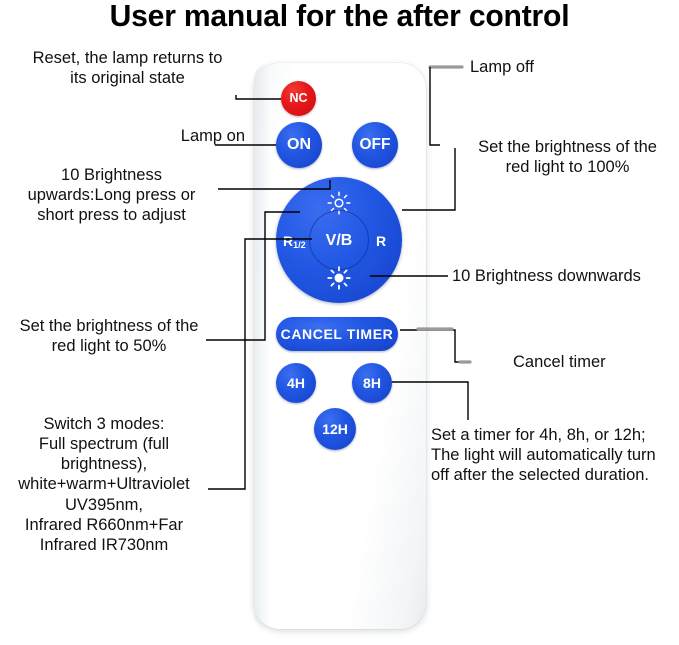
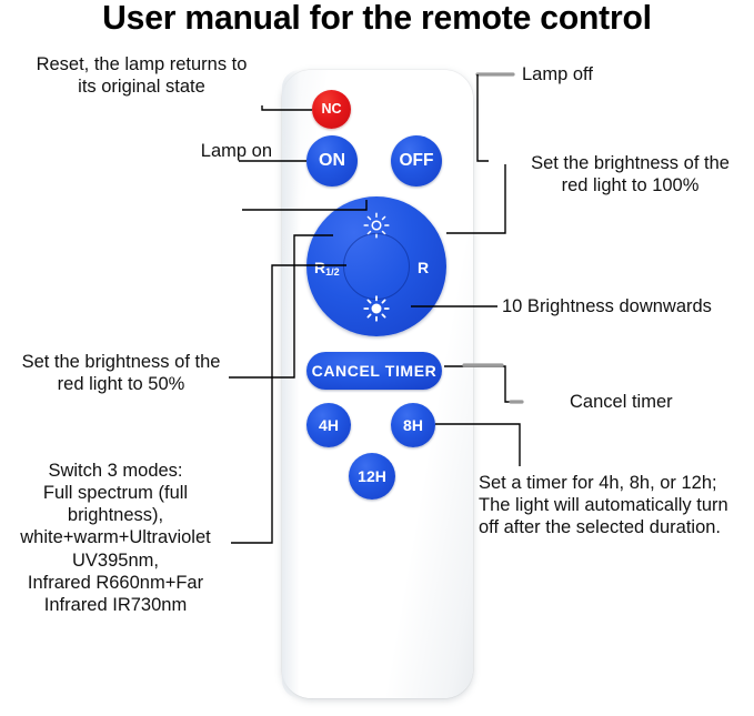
- User manual for the after control
+ User manual for the remote control
  NC
  ON
  OFF
  R1/2
- V/B
  R
  CANCEL TIMER
  4H
  8H
  12H
  Reset, the lamp returns to
  its original state
  Lamp on
- 10 Brightness
- upwards:Long press or
- short press to adjust
  Set the brightness of the
  red light to 50%
  Switch 3 modes:
  Full spectrum (full
  brightness),
  white+warm+Ultraviolet
  UV395nm,
  Infrared R660nm+Far
  Infrared IR730nm
  Lamp off
  Set the brightness of the
  red light to 100%
  10 Brightness downwards
  Cancel timer
  Set a timer for 4h, 8h, or 12h;
  The light will automatically turn
  off after the selected duration.
